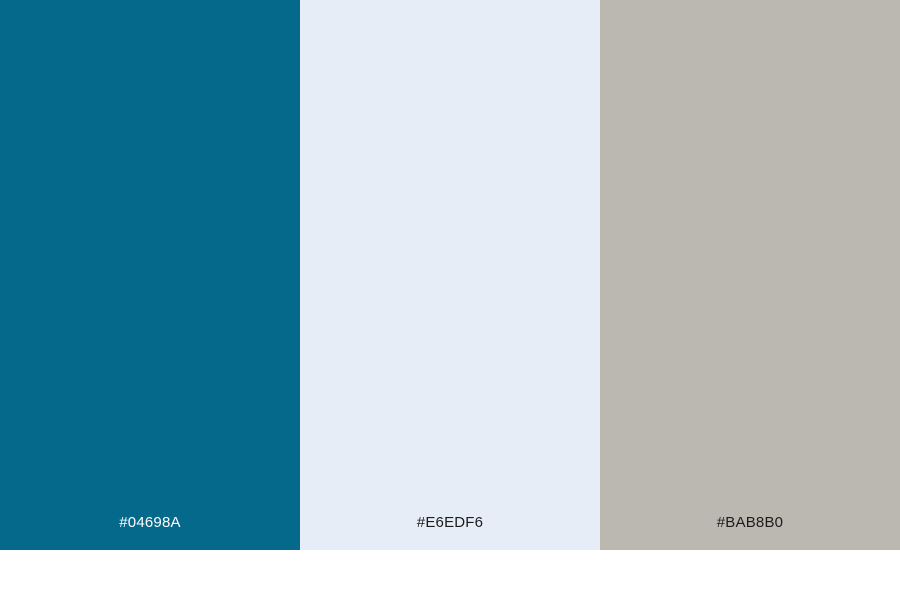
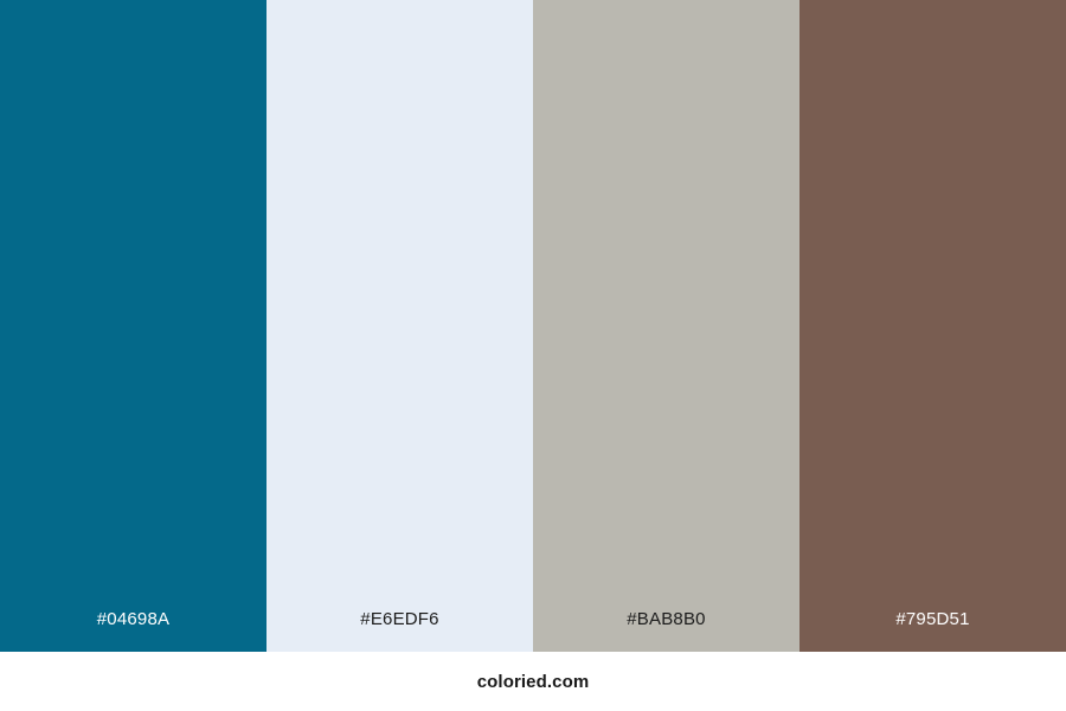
  #04698A
  #E6EDF6
  #BAB8B0
+ #795D51
+ coloried.com
